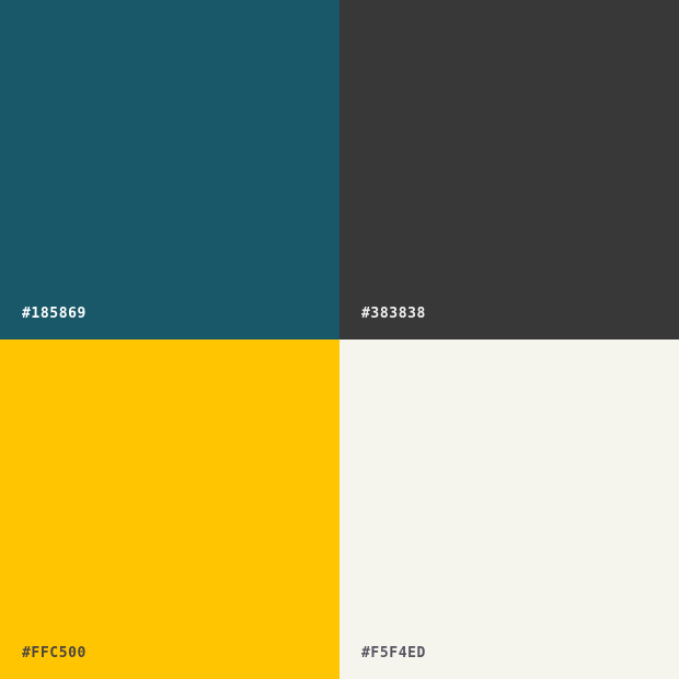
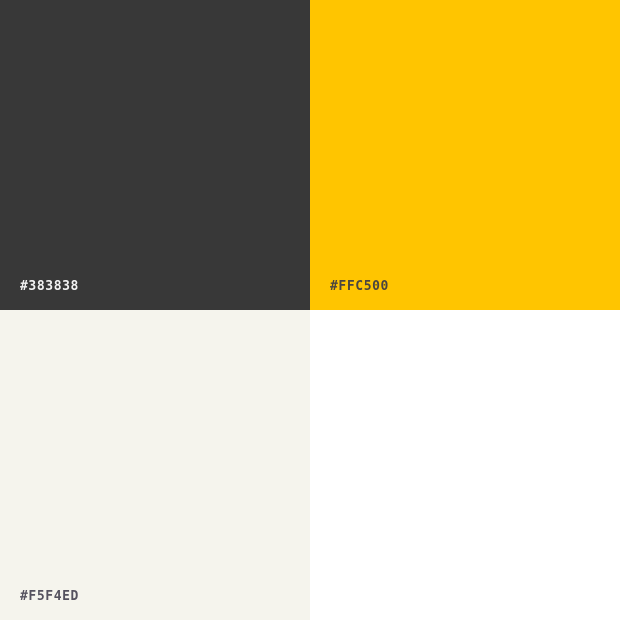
- #185869
  #383838
  #FFC500
  #F5F4ED
